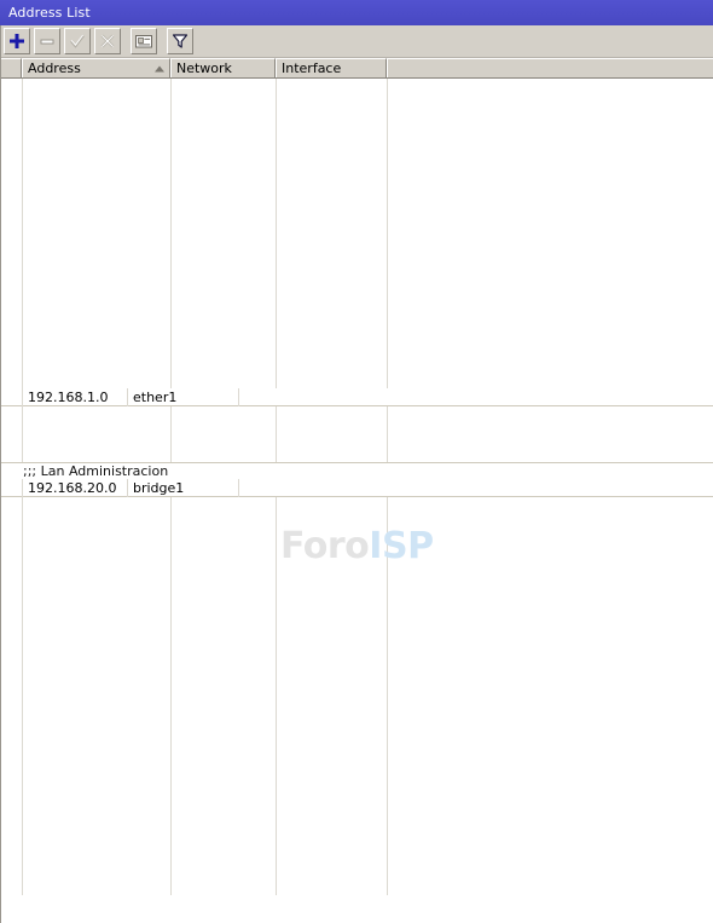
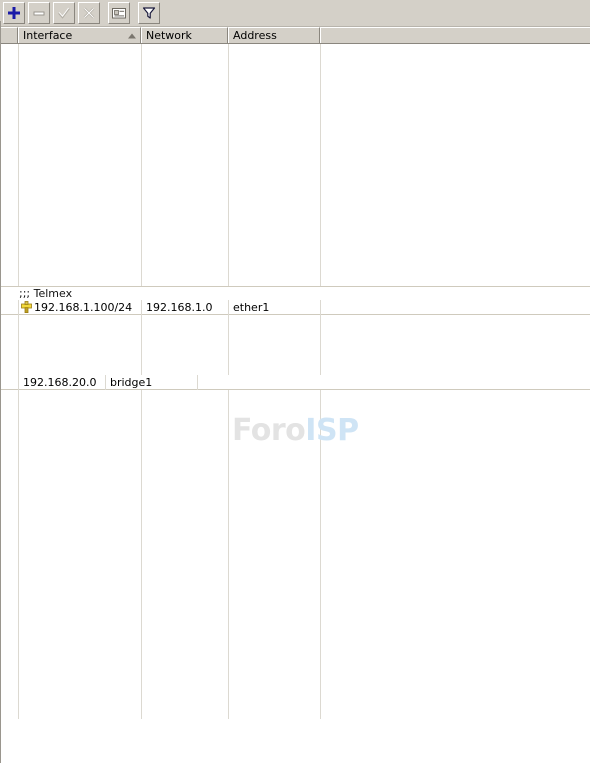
- Address List
- Address
+ Interface
  Network
- Interface
+ Address
  ForoISP
+ ;;; Telmex
+ 192.168.1.100/24
  192.168.1.0
  ether1
- ;;; Lan Administracion
  192.168.20.0
  bridge1
